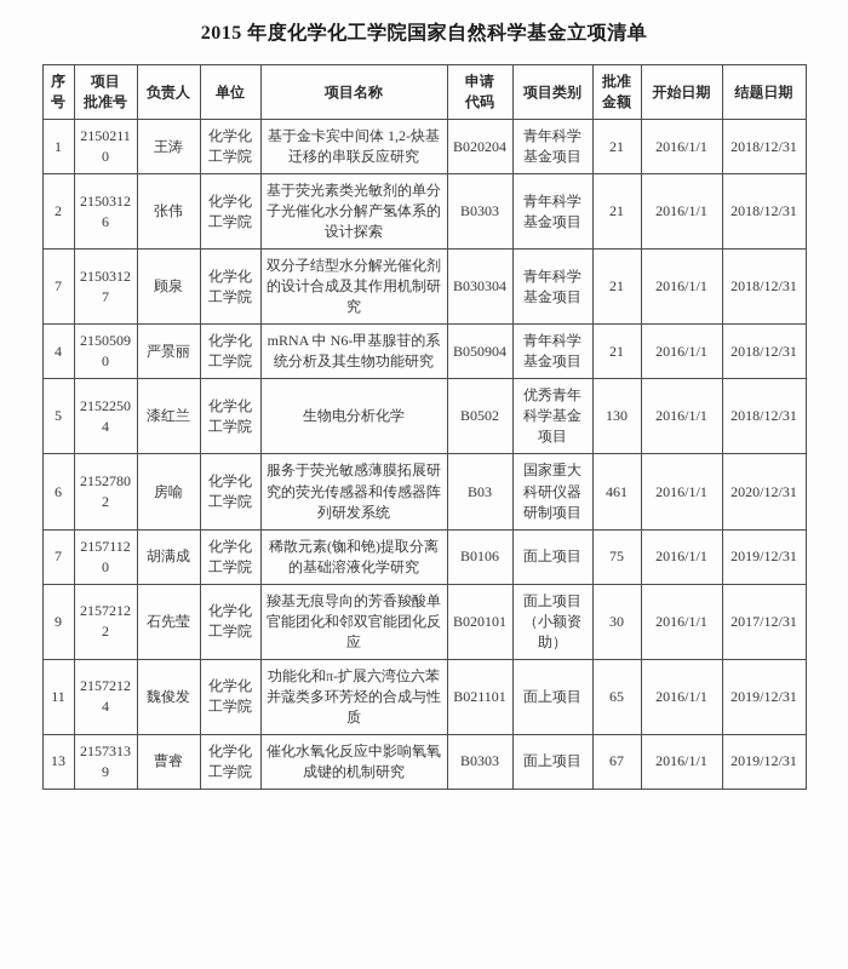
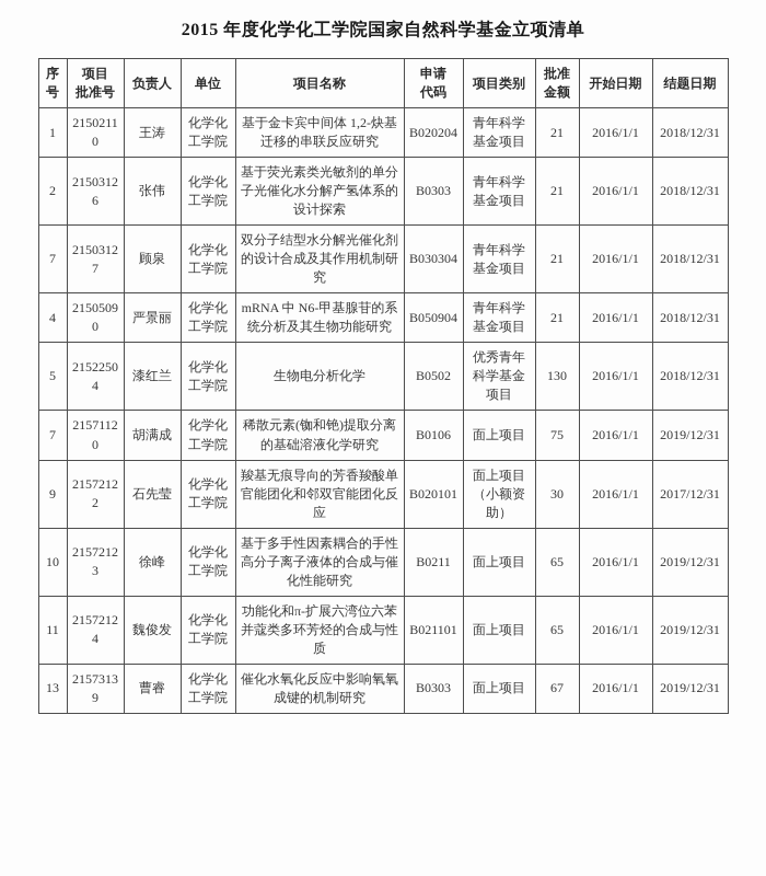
  2015 年度化学化工学院国家自然科学基金立项清单
  序 号	项目 批准号	负责人	单位	项目名称	申请 代码	项目类别	批准 金额	开始日期	结题日期
  1	21502110	王涛	化学化工学院	基于金卡宾中间体 1,2-炔基迁移的串联反应研究	B020204	青年科学基金项目	21	2016/1/1	2018/12/31
  2	21503126	张伟	化学化工学院	基于荧光素类光敏剂的单分子光催化水分解产氢体系的设计探索	B0303	青年科学基金项目	21	2016/1/1	2018/12/31
  7	21503127	顾泉	化学化工学院	双分子结型水分解光催化剂的设计合成及其作用机制研究	B030304	青年科学基金项目	21	2016/1/1	2018/12/31
  4	21505090	严景丽	化学化工学院	mRNA 中 N6-甲基腺苷的系统分析及其生物功能研究	B050904	青年科学基金项目	21	2016/1/1	2018/12/31
  5	21522504	漆红兰	化学化工学院	生物电分析化学	B0502	优秀青年科学基金项目	130	2016/1/1	2018/12/31
- 6	21527802	房喻	化学化工学院	服务于荧光敏感薄膜拓展研究的荧光传感器和传感器阵列研发系统	B03	国家重大科研仪器研制项目	461	2016/1/1	2020/12/31
  7	21571120	胡满成	化学化工学院	稀散元素(铷和铯)提取分离的基础溶液化学研究	B0106	面上项目	75	2016/1/1	2019/12/31
  9	21572122	石先莹	化学化工学院	羧基无痕导向的芳香羧酸单官能团化和邻双官能团化反应	B020101	面上项目（小额资助）	30	2016/1/1	2017/12/31
+ 10	21572123	徐峰	化学化工学院	基于多手性因素耦合的手性高分子离子液体的合成与催化性能研究	B0211	面上项目	65	2016/1/1	2019/12/31
  11	21572124	魏俊发	化学化工学院	功能化和π-扩展六湾位六苯并蔻类多环芳烃的合成与性质	B021101	面上项目	65	2016/1/1	2019/12/31
  13	21573139	曹睿	化学化工学院	催化水氧化反应中影响氧氧成键的机制研究	B0303	面上项目	67	2016/1/1	2019/12/31
